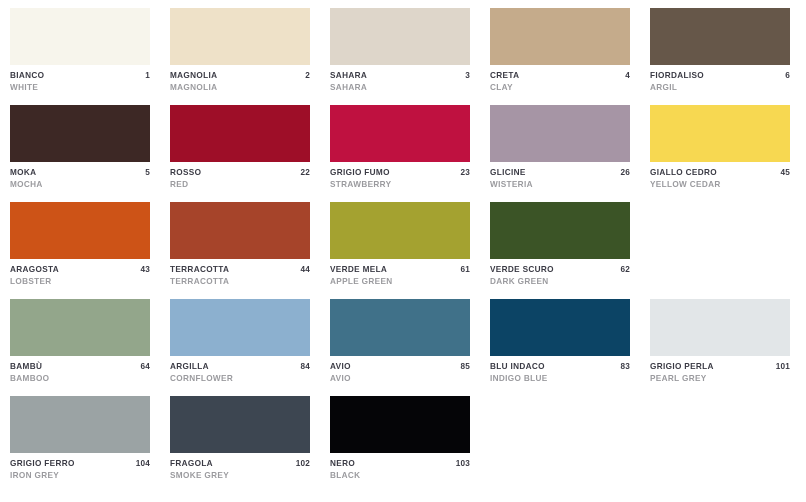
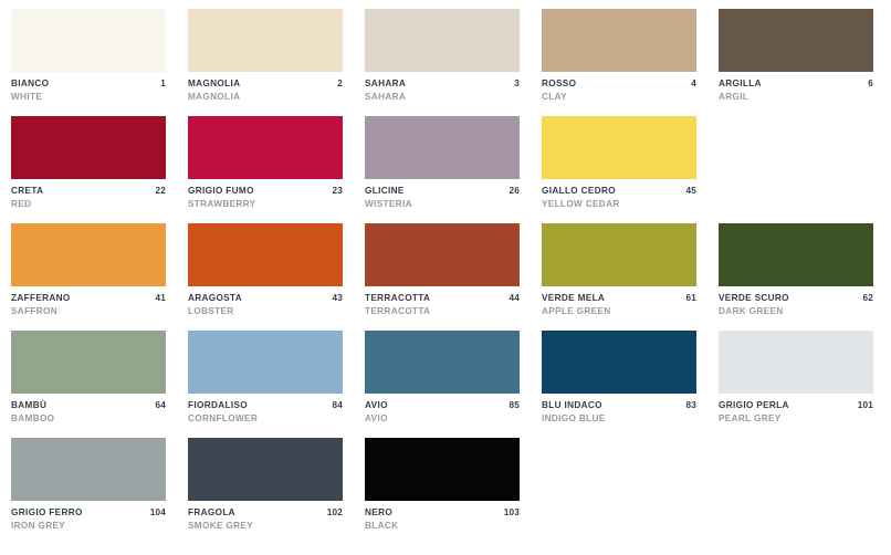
  BIANCO
  1
  WHITE
  MAGNOLIA
  2
  MAGNOLIA
  SAHARA
  3
  SAHARA
- CRETA
+ ROSSO
  4
  CLAY
- FIORDALISO
+ ARGILLA
  6
  ARGIL
- MOKA
- 5
- MOCHA
- ROSSO
+ CRETA
  22
  RED
  GRIGIO FUMO
  23
  STRAWBERRY
  GLICINE
  26
  WISTERIA
  GIALLO CEDRO
  45
  YELLOW CEDAR
+ ZAFFERANO
+ 41
+ SAFFRON
  ARAGOSTA
  43
  LOBSTER
  TERRACOTTA
  44
  TERRACOTTA
  VERDE MELA
  61
  APPLE GREEN
  VERDE SCURO
  62
  DARK GREEN
  BAMBÙ
  64
  BAMBOO
- ARGILLA
+ FIORDALISO
  84
  CORNFLOWER
  AVIO
  85
  AVIO
  BLU INDACO
  83
  INDIGO BLUE
  GRIGIO PERLA
  101
  PEARL GREY
  GRIGIO FERRO
  104
  IRON GREY
  FRAGOLA
  102
  SMOKE GREY
  NERO
  103
  BLACK
